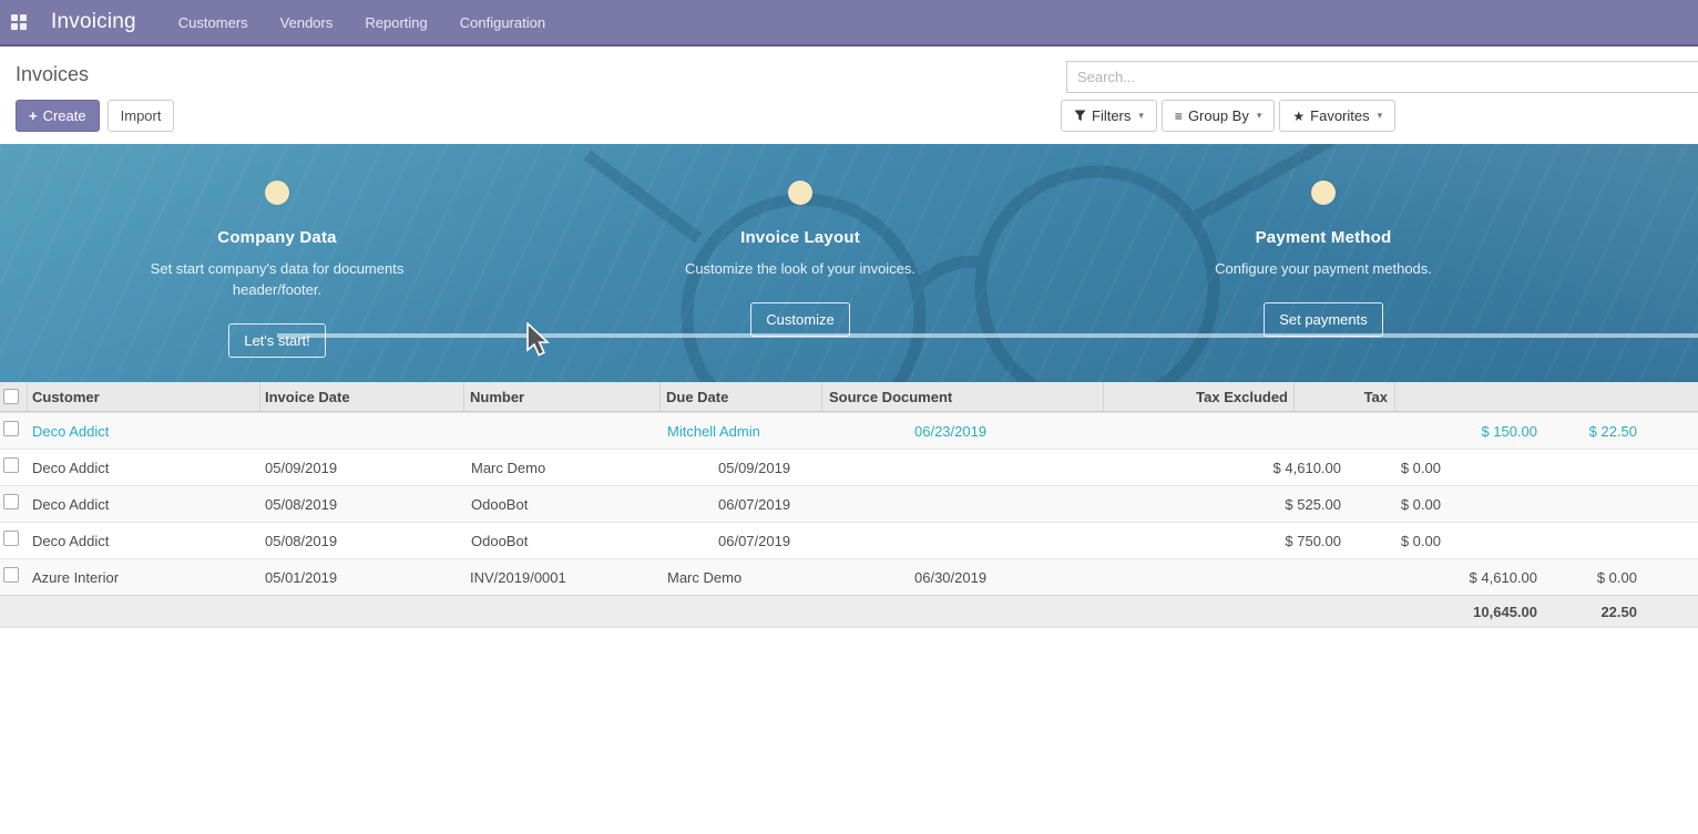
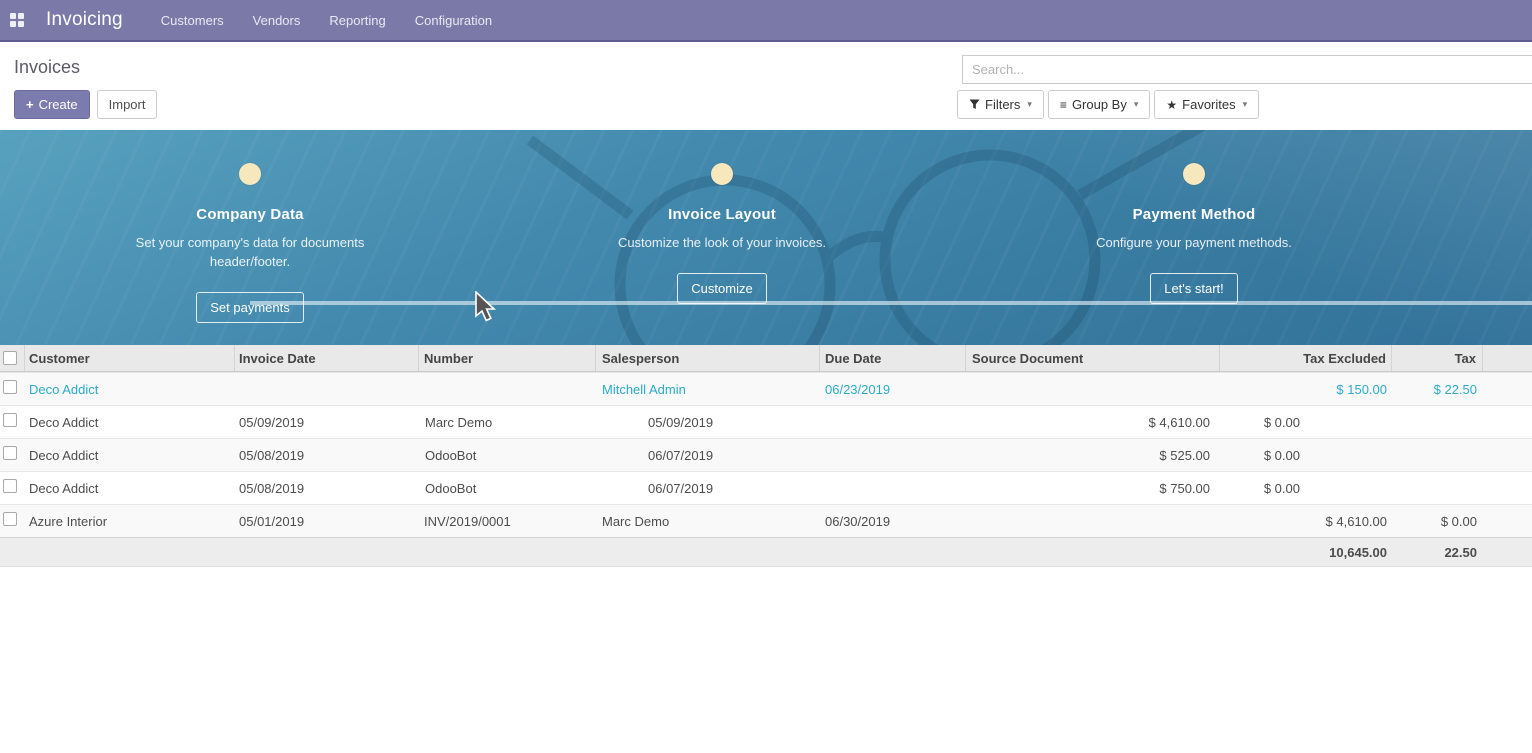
  Invoicing
  Customers
  Vendors
  Reporting
  Configuration
  Invoices
  +
  Create
  Import
  Search...
  Filters
  ▾
  ≡
  Group By
  ▾
  ★
  Favorites
  ▾
  Company Data
- Set start company's data for documents header/footer.
+ Set your company's data for documents header/footer.
- Let's start!
+ Set payments
  Invoice Layout
  Customize the look of your invoices.
  Customize
  Payment Method
  Configure your payment methods.
- Set payments
+ Let's start!
  Customer
  Invoice Date
  Number
+ Salesperson
  Due Date
  Source Document
  Tax Excluded
  Tax
  Deco Addict
  Mitchell Admin
  06/23/2019
  $ 150.00
  $ 22.50
  Deco Addict
  05/09/2019
  Marc Demo
  05/09/2019
  $ 4,610.00
  $ 0.00
  Deco Addict
  05/08/2019
  OdooBot
  06/07/2019
  $ 525.00
  $ 0.00
  Deco Addict
  05/08/2019
  OdooBot
  06/07/2019
  $ 750.00
  $ 0.00
  Azure Interior
  05/01/2019
  INV/2019/0001
  Marc Demo
  06/30/2019
  $ 4,610.00
  $ 0.00
  10,645.00
  22.50
